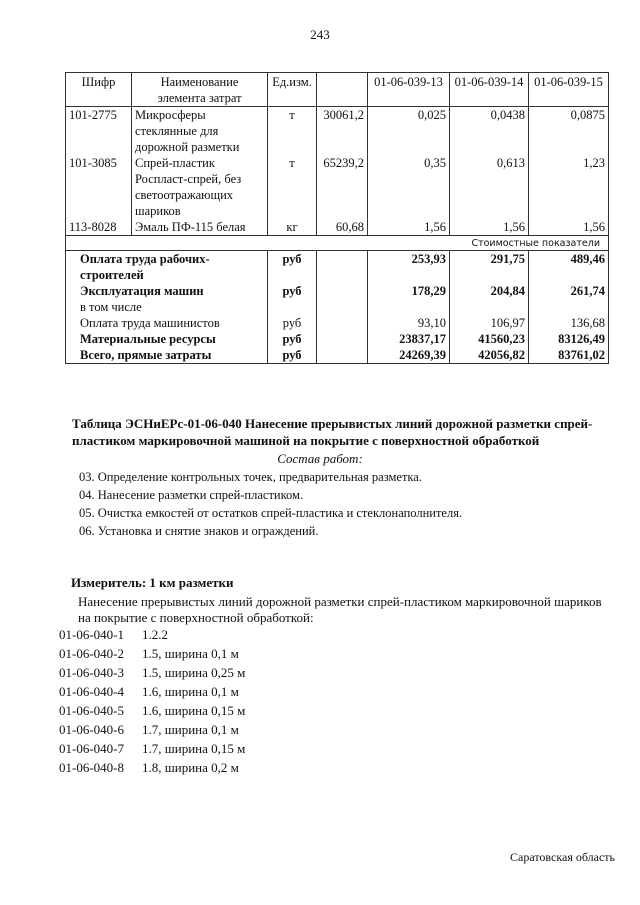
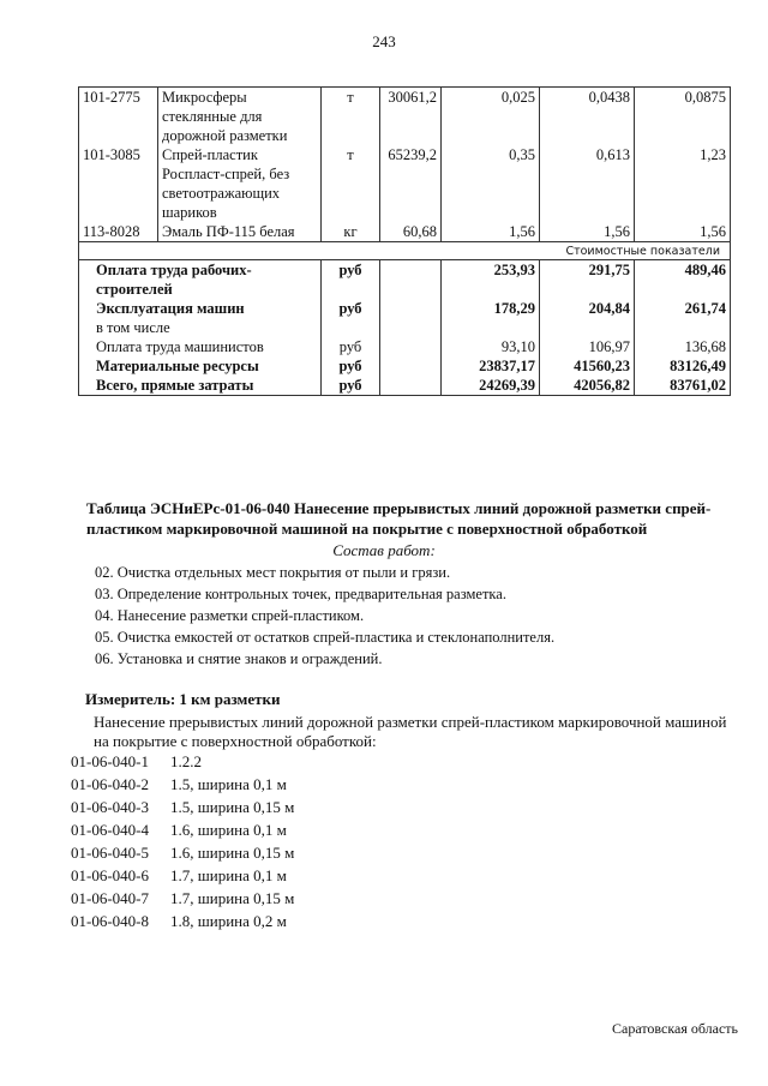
  243
- Шифр	Наименование элемента затрат	Ед.изм.		01-06-039-13	01-06-039-14	01-06-039-15
  101-2775	Микросферы стеклянные для дорожной разметки	т	30061,2	0,025	0,0438	0,0875
  101-3085	Спрей-пластик Роспласт-спрей, без светоотражающих шариков	т	65239,2	0,35	0,613	1,23
  113-8028	Эмаль ПФ-115 белая	кг	60,68	1,56	1,56	1,56
  Стоимостные показатели
  Оплата труда рабочих-строителей	руб		253,93	291,75	489,46
  Эксплуатация машин	руб		178,29	204,84	261,74
  в том числе
  Оплата труда машинистов	руб		93,10	106,97	136,68
  Материальные ресурсы	руб		23837,17	41560,23	83126,49
  Всего, прямые затраты	руб		24269,39	42056,82	83761,02
  Таблица ЭСНиЕРс-01-06-040 Нанесение прерывистых линий дорожной разметки спрей-пластиком маркировочной машиной на покрытие с поверхностной обработкой
  Состав работ:
+ 02. Очистка отдельных мест покрытия от пыли и грязи.
  03. Определение контрольных точек, предварительная разметка.
  04. Нанесение разметки спрей-пластиком.
  05. Очистка емкостей от остатков спрей-пластика и стеклонаполнителя.
  06. Установка и снятие знаков и ограждений.
  Измеритель: 1 км разметки
- Нанесение прерывистых линий дорожной разметки спрей-пластиком маркировочной шариков на покрытие с поверхностной обработкой:
+ Нанесение прерывистых линий дорожной разметки спрей-пластиком маркировочной машиной на покрытие с поверхностной обработкой:
  01-06-040-1
  1.2.2
  01-06-040-2
  1.5, ширина 0,1 м
  01-06-040-3
- 1.5, ширина 0,25 м
+ 1.5, ширина 0,15 м
  01-06-040-4
  1.6, ширина 0,1 м
  01-06-040-5
  1.6, ширина 0,15 м
  01-06-040-6
  1.7, ширина 0,1 м
  01-06-040-7
  1.7, ширина 0,15 м
  01-06-040-8
  1.8, ширина 0,2 м
  Саратовская область
